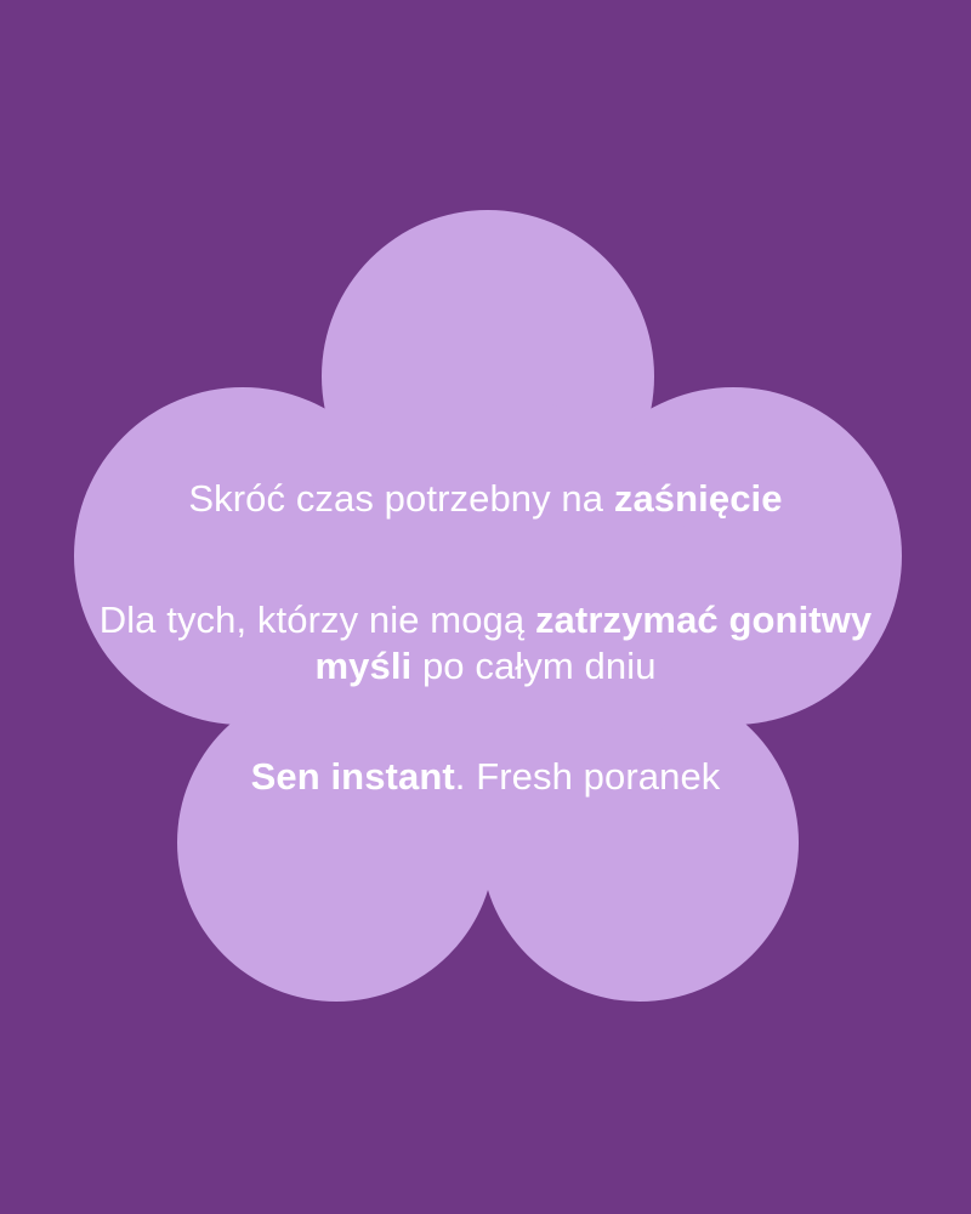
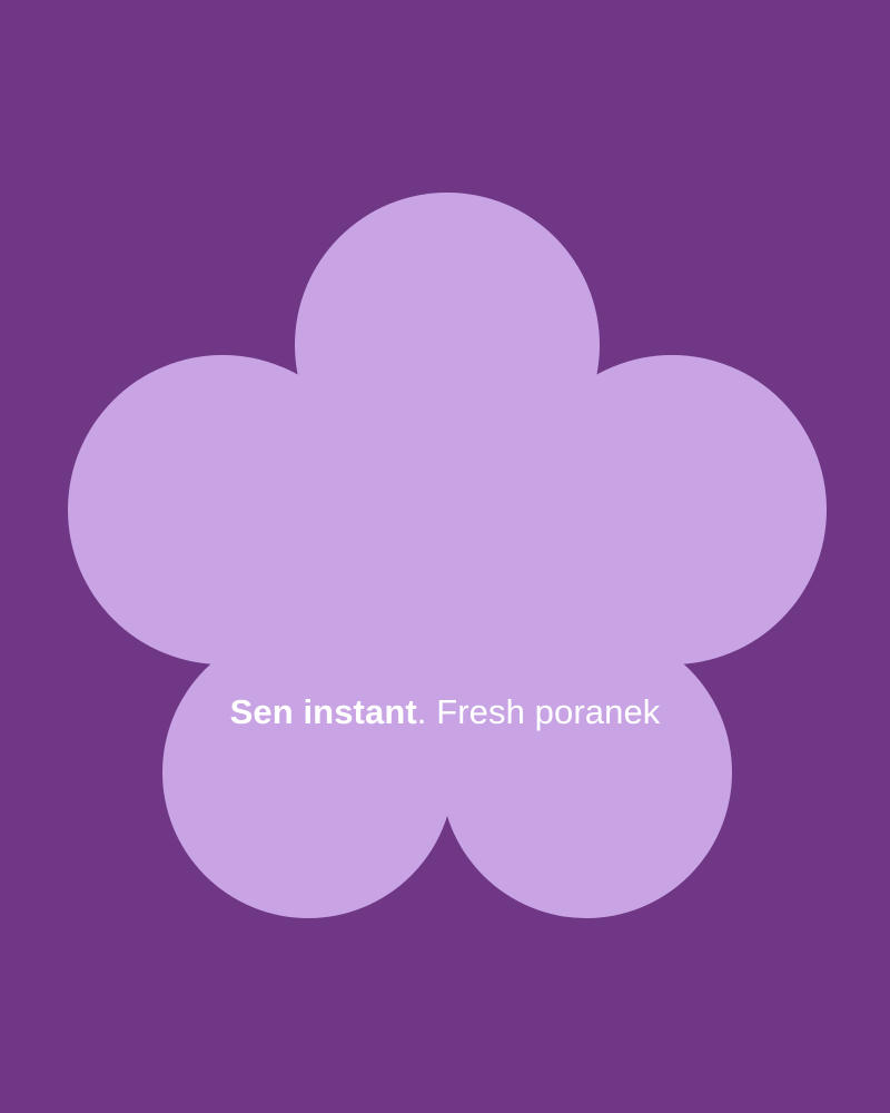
- Skróć czas potrzebny na zaśnięcie
- Dla tych, którzy nie mogą zatrzymać gonitwy myśli po całym dniu
  Sen instant. Fresh poranek
